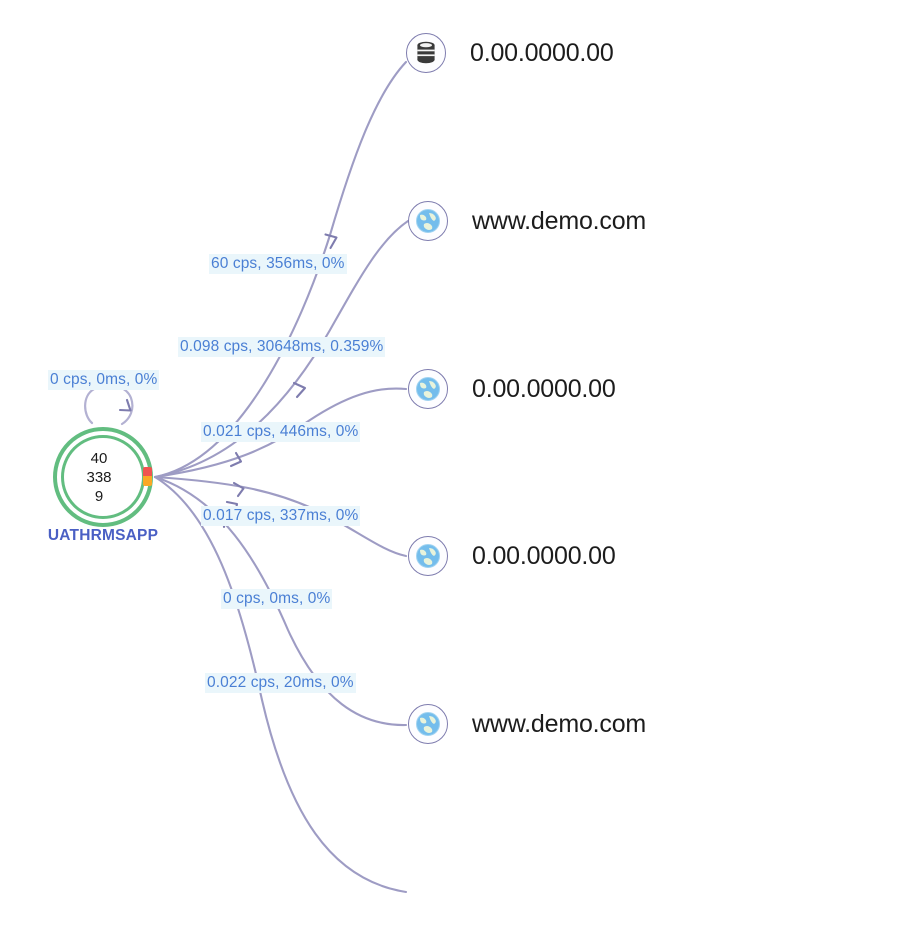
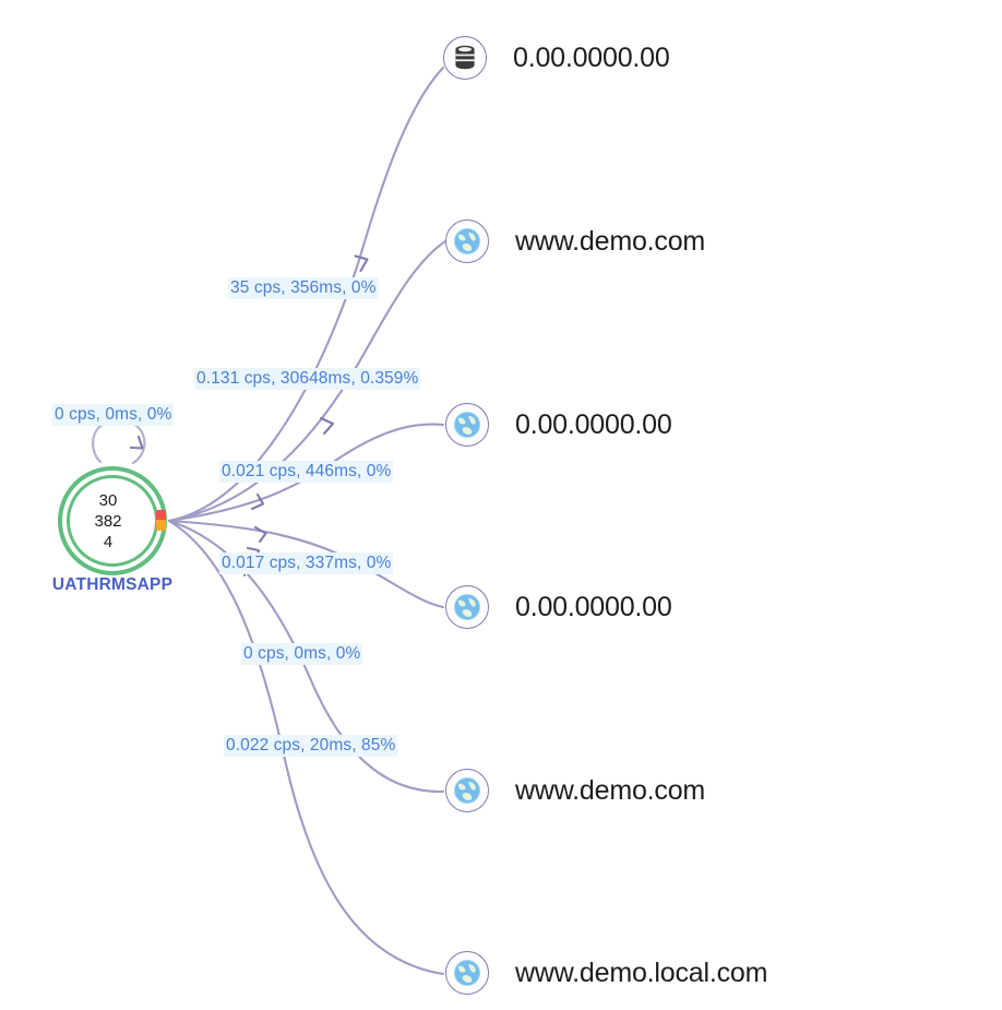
- 60 cps, 356ms, 0%
+ 35 cps, 356ms, 0%
- 0.098 cps, 30648ms, 0.359%
+ 0.131 cps, 30648ms, 0.359%
  0.021 cps, 446ms, 0%
  0.017 cps, 337ms, 0%
  0 cps, 0ms, 0%
- 0.022 cps, 20ms, 0%
+ 0.022 cps, 20ms, 85%
  0 cps, 0ms, 0%
- 40
+ 30
- 338
+ 382
- 9
+ 4
  UATHRMSAPP
  0.00.0000.00
  www.demo.com
  0.00.0000.00
  0.00.0000.00
  www.demo.com
+ www.demo.local.com
